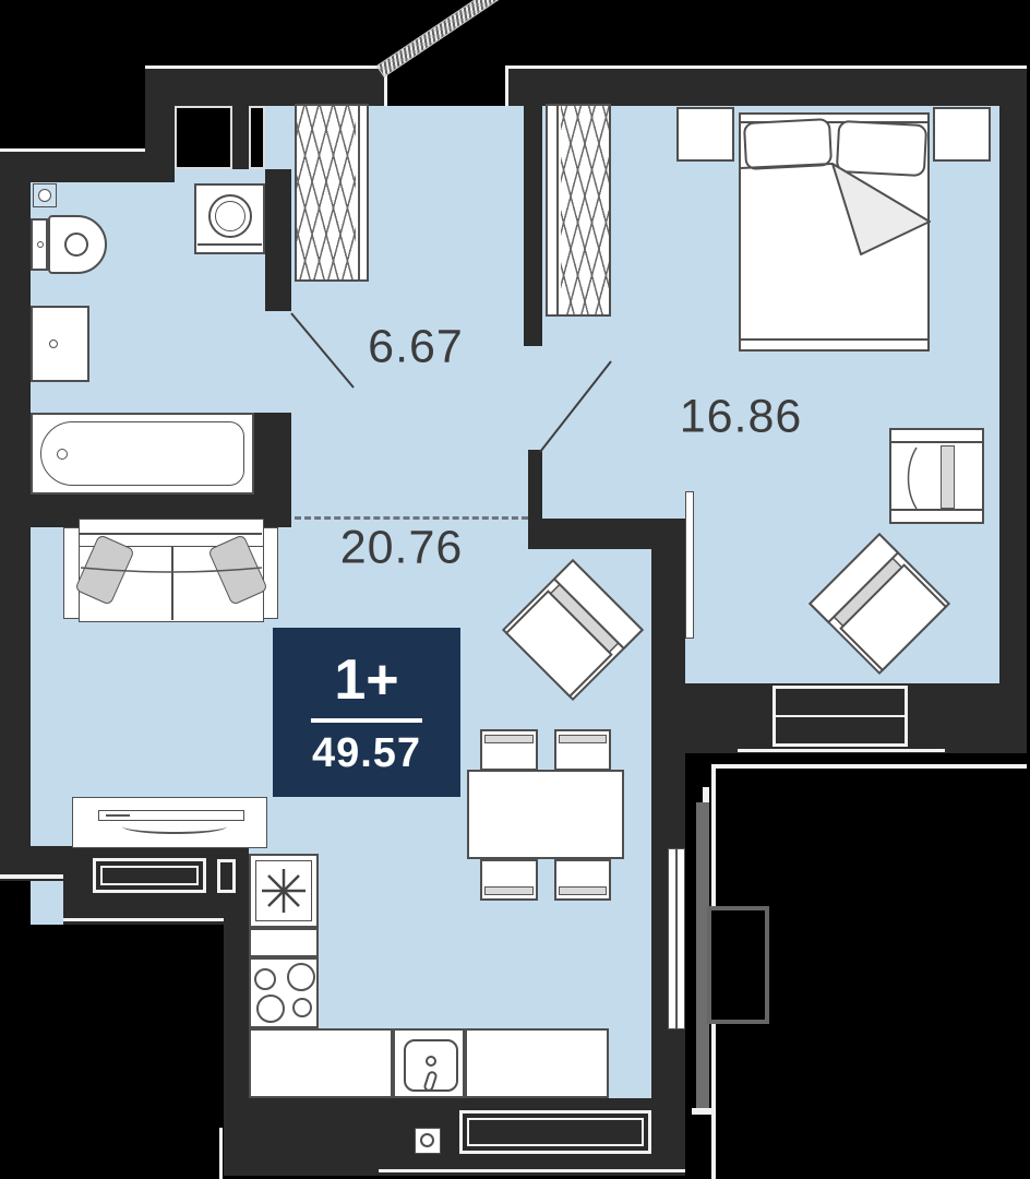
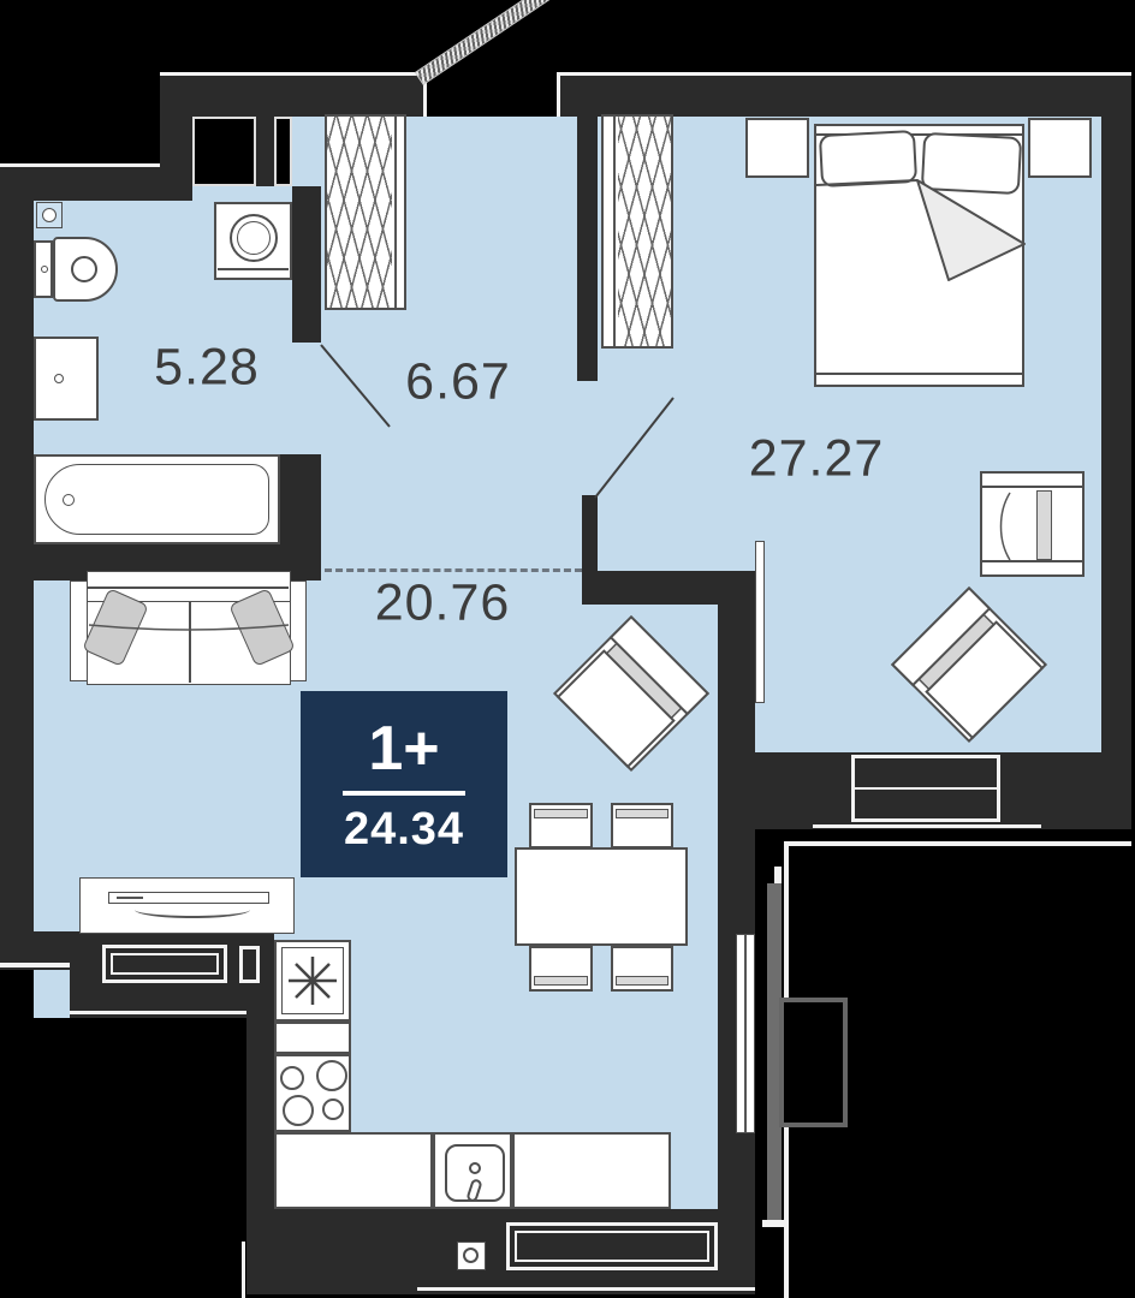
+ 5.28
  6.67
- 16.86
+ 27.27
  20.76
  1+
- 49.57
+ 24.34
